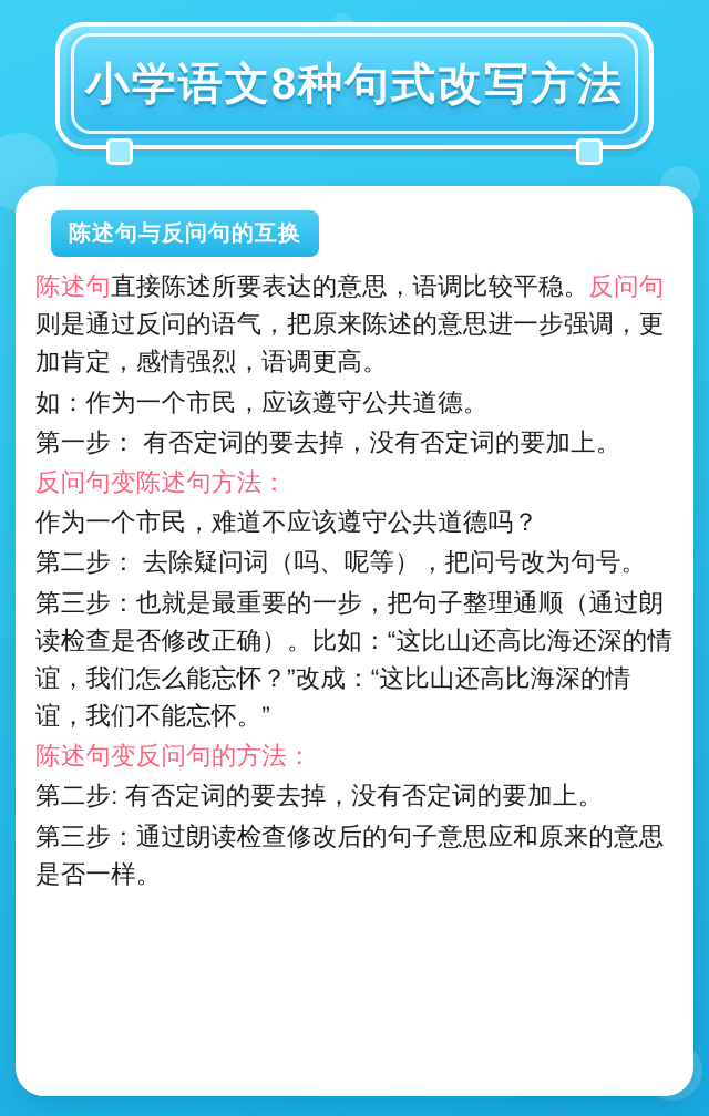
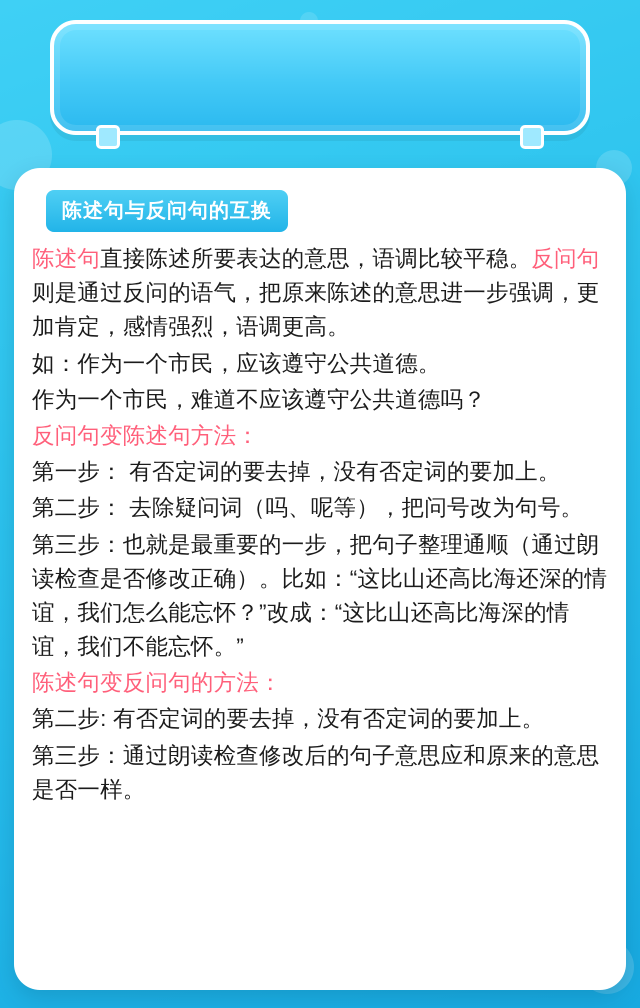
- 小学语文8种句式改写方法
  陈述句与反问句的互换
  陈述句直接陈述所要表达的意思，语调比较平稳。反问句则是通过反问的语气，把原来陈述的意思进一步强调，更加肯定，感情强烈，语调更高。
  如：作为一个市民，应该遵守公共道德。
- 第一步： 有否定词的要去掉，没有否定词的要加上。
+ 作为一个市民，难道不应该遵守公共道德吗？
  反问句变陈述句方法：
- 作为一个市民，难道不应该遵守公共道德吗？
+ 第一步： 有否定词的要去掉，没有否定词的要加上。
  第二步： 去除疑问词（吗、呢等），把问号改为句号。
  第三步：也就是最重要的一步，把句子整理通顺（通过朗读检查是否修改正确）。比如：“这比山还高比海还深的情谊，我们怎么能忘怀？”改成：“这比山还高比海深的情谊，我们不能忘怀。”
  陈述句变反问句的方法：
  第二步: 有否定词的要去掉，没有否定词的要加上。
  第三步：通过朗读检查修改后的句子意思应和原来的意思是否一样。
